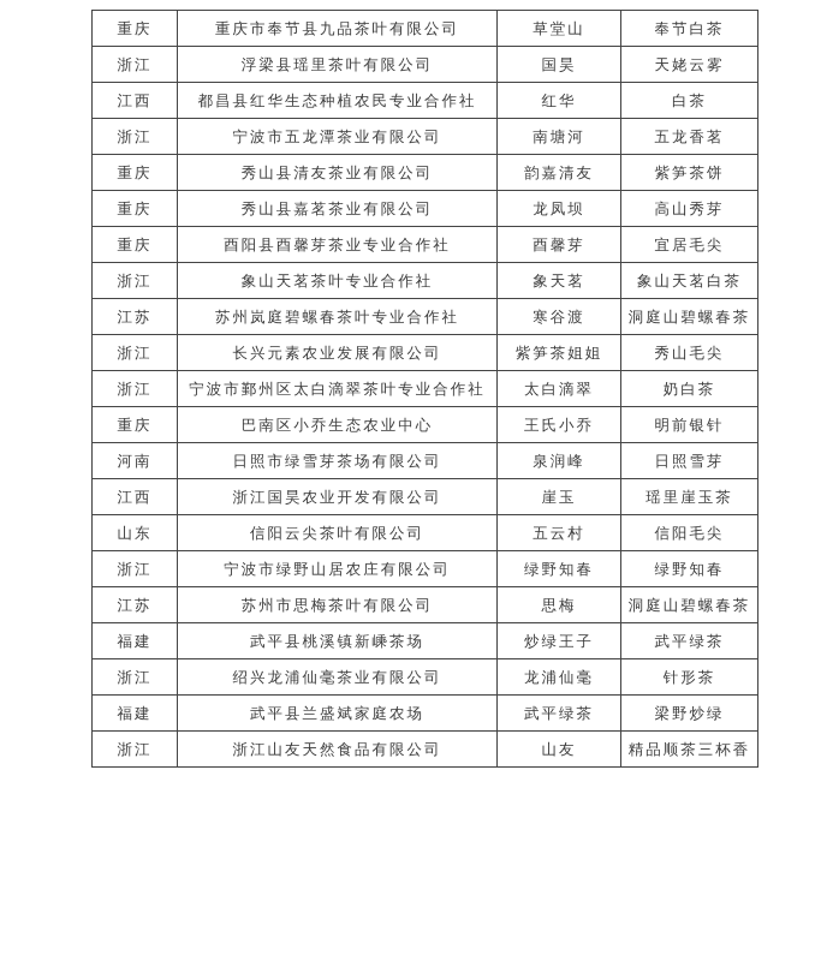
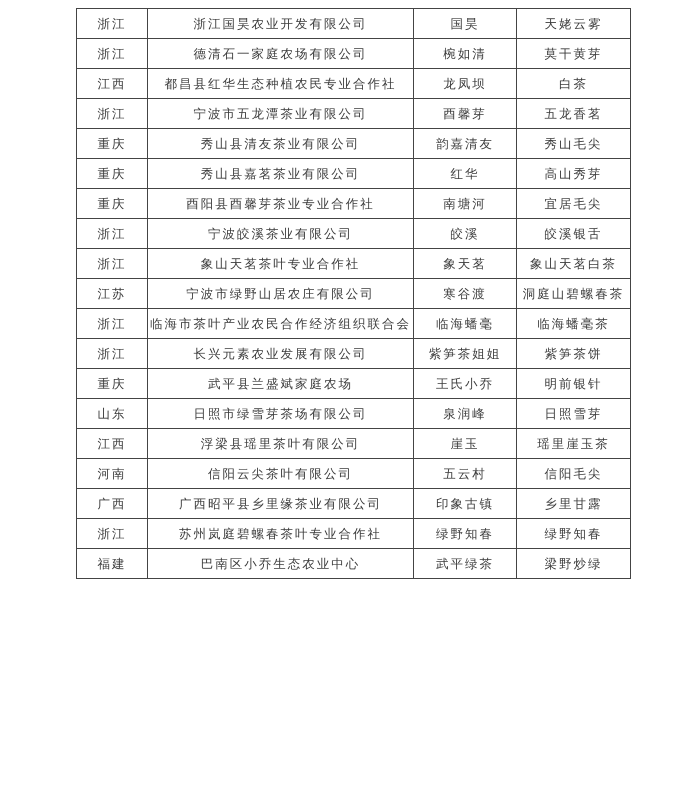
- 重庆	重庆市奉节县九品茶叶有限公司	草堂山	奉节白茶
- 浙江	浮梁县瑶里茶叶有限公司	国昊	天姥云雾
+ 浙江	浙江国昊农业开发有限公司	国昊	天姥云雾
+ 浙江	德清石一家庭农场有限公司	椀如清	莫干黄芽
- 江西	都昌县红华生态种植农民专业合作社	红华	白茶
+ 江西	都昌县红华生态种植农民专业合作社	龙凤坝	白茶
- 浙江	宁波市五龙潭茶业有限公司	南塘河	五龙香茗
+ 浙江	宁波市五龙潭茶业有限公司	酉馨芽	五龙香茗
- 重庆	秀山县清友茶业有限公司	韵嘉清友	紫笋茶饼
+ 重庆	秀山县清友茶业有限公司	韵嘉清友	秀山毛尖
- 重庆	秀山县嘉茗茶业有限公司	龙凤坝	高山秀芽
+ 重庆	秀山县嘉茗茶业有限公司	红华	高山秀芽
- 重庆	酉阳县酉馨芽茶业专业合作社	酉馨芽	宜居毛尖
+ 重庆	酉阳县酉馨芽茶业专业合作社	南塘河	宜居毛尖
+ 浙江	宁波皎溪茶业有限公司	皎溪	皎溪银舌
  浙江	象山天茗茶叶专业合作社	象天茗	象山天茗白茶
- 江苏	苏州岚庭碧螺春茶叶专业合作社	寒谷渡	洞庭山碧螺春茶
+ 江苏	宁波市绿野山居农庄有限公司	寒谷渡	洞庭山碧螺春茶
+ 浙江	临海市茶叶产业农民合作经济组织联合会	临海蟠毫	临海蟠毫茶
- 浙江	长兴元素农业发展有限公司	紫笋茶姐姐	秀山毛尖
+ 浙江	长兴元素农业发展有限公司	紫笋茶姐姐	紫笋茶饼
- 浙江	宁波市鄞州区太白滴翠茶叶专业合作社	太白滴翠	奶白茶
- 重庆	巴南区小乔生态农业中心	王氏小乔	明前银针
+ 重庆	武平县兰盛斌家庭农场	王氏小乔	明前银针
- 河南	日照市绿雪芽茶场有限公司	泉润峰	日照雪芽
+ 山东	日照市绿雪芽茶场有限公司	泉润峰	日照雪芽
- 江西	浙江国昊农业开发有限公司	崖玉	瑶里崖玉茶
+ 江西	浮梁县瑶里茶叶有限公司	崖玉	瑶里崖玉茶
- 山东	信阳云尖茶叶有限公司	五云村	信阳毛尖
+ 河南	信阳云尖茶叶有限公司	五云村	信阳毛尖
+ 广西	广西昭平县乡里缘茶业有限公司	印象古镇	乡里甘露
- 浙江	宁波市绿野山居农庄有限公司	绿野知春	绿野知春
+ 浙江	苏州岚庭碧螺春茶叶专业合作社	绿野知春	绿野知春
- 江苏	苏州市思梅茶叶有限公司	思梅	洞庭山碧螺春茶
- 福建	武平县桃溪镇新嵊茶场	炒绿王子	武平绿茶
- 浙江	绍兴龙浦仙毫茶业有限公司	龙浦仙毫	针形茶
- 福建	武平县兰盛斌家庭农场	武平绿茶	梁野炒绿
+ 福建	巴南区小乔生态农业中心	武平绿茶	梁野炒绿
- 浙江	浙江山友天然食品有限公司	山友	精品顺茶三杯香
